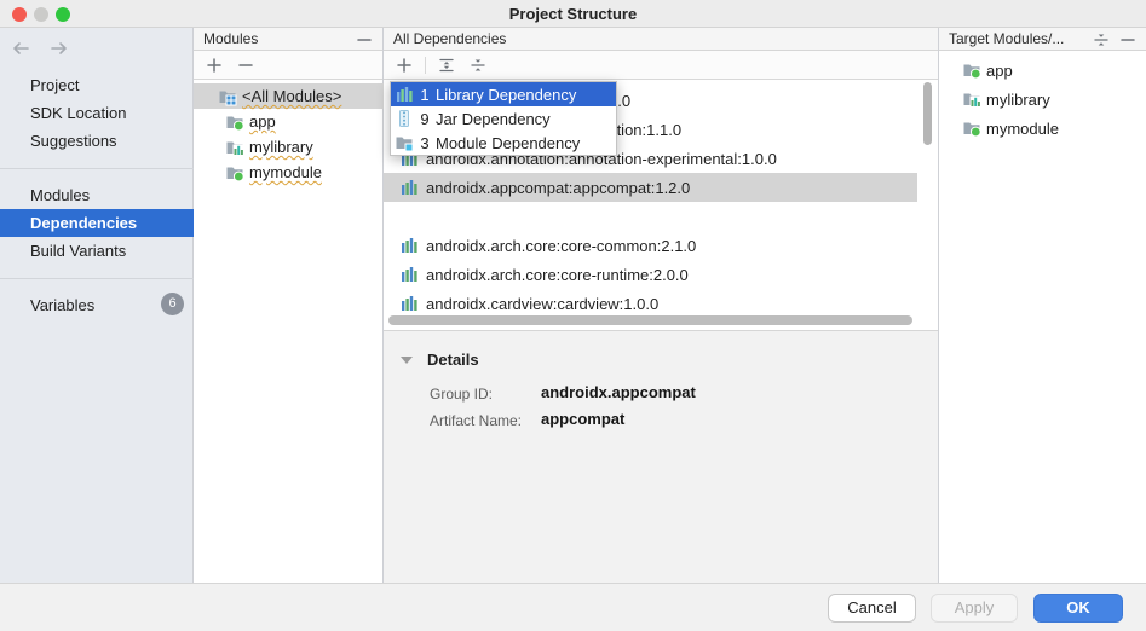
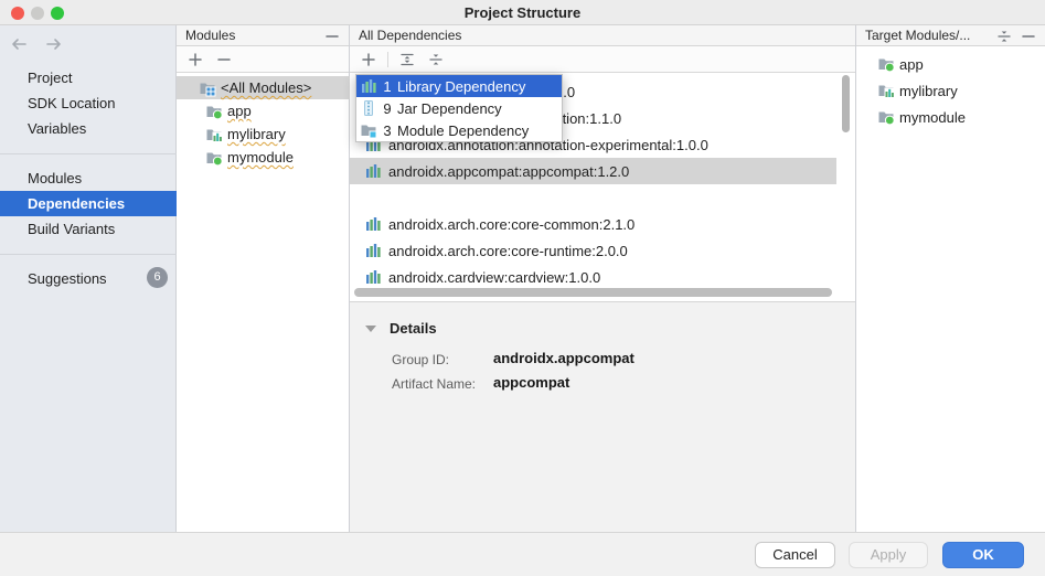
  Project Structure
  Project
  SDK Location
- Suggestions
+ Variables
  Modules
  Dependencies
  Build Variants
- Variables
+ Suggestions
  6
  Modules
  <All Modules>
  app
  mylibrary
  mymodule
  All Dependencies
  androidx.annotation:annotation-experimental:1.0.0
  androidx.appcompat:appcompat:1.2.0
  androidx.arch.core:core-common:2.1.0
  androidx.arch.core:core-runtime:2.0.0
  androidx.cardview:cardview:1.0.0
  Details
  Group ID:
  androidx.appcompat
  Artifact Name:
  appcompat
  Target Modules/...
  app
  mylibrary
  mymodule
  1
  Library Dependency
  9
  Jar Dependency
  3
  Module Dependency
  Cancel
  Apply
  OK
